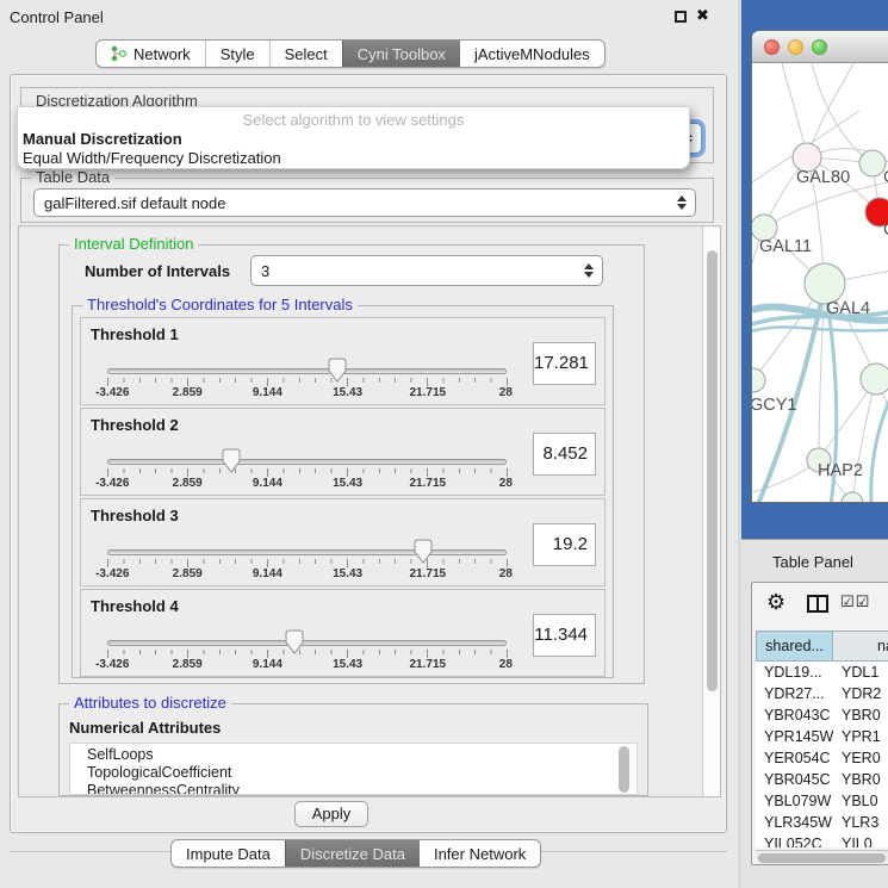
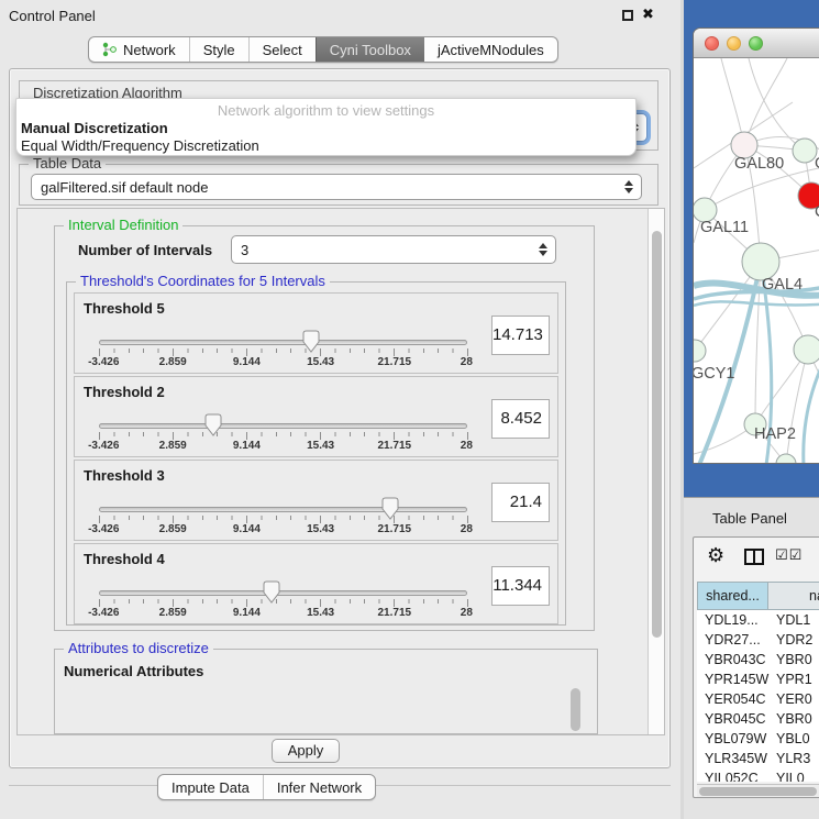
  Control Panel
  ✖
  Network
  Style
  Select
  Cyni Toolbox
  jActiveMNodules
  Discretization Algorithm
- Select algorithm to view settings
+ Network algorithm to view settings
  Manual Discretization
  Equal Width/Frequency Discretization
  Table Data
  galFiltered.sif default node
  Interval Definition
  Number of Intervals
  3
  Threshold's Coordinates for 5 Intervals
- Threshold 1
+ Threshold 5
  -3.426
  2.859
  9.144
  15.43
  21.715
  28
- 17.281
+ 14.713
  Threshold 2
  -3.426
  2.859
  9.144
  15.43
  21.715
  28
  8.452
  Threshold 3
  -3.426
  2.859
  9.144
  15.43
  21.715
  28
- 19.2
+ 21.4
  Threshold 4
  -3.426
  2.859
  9.144
  15.43
  21.715
  28
  11.344
  Attributes to discretize
  Numerical Attributes
- SelfLoops
- TopologicalCoefficient
- BetweennessCentrality
  Apply
  Impute Data
- Discretize Data
  Infer Network
  GAL80
  GAL11
  GAL4
  GCY1
  HAP2
  Table Panel
  ⚙
  ☑☑
  shared...
  YDL19...
  YDL1
  YDR27...
  YDR2
  YBR043C
  YBR0
  YPR145W
  YPR1
  YER054C
  YER0
  YBR045C
  YBR0
  YBL079W
  YBL0
  YLR345W
  YLR3
  YIL052C
  YIL0
